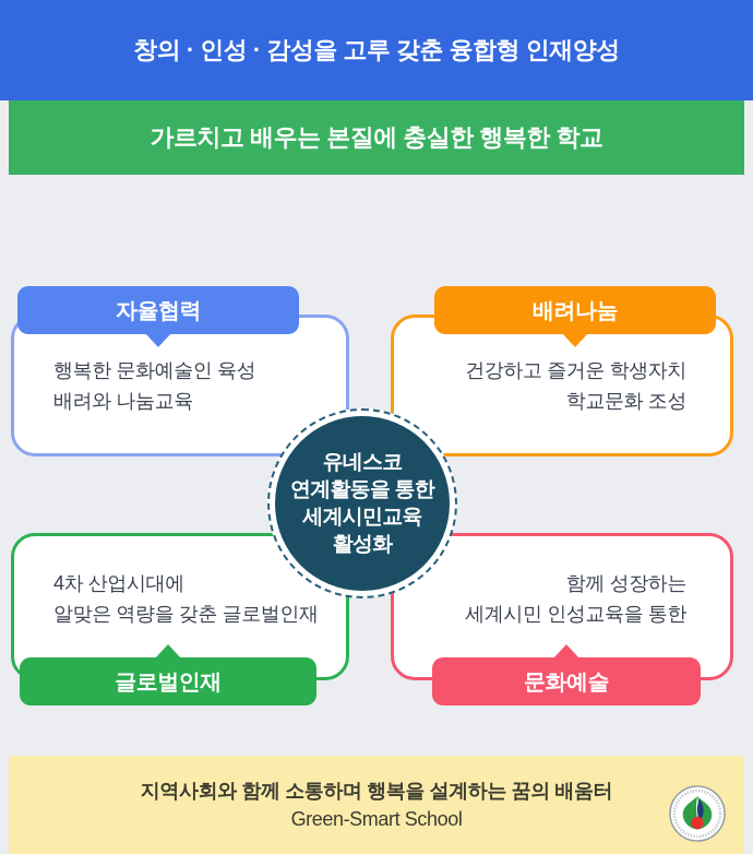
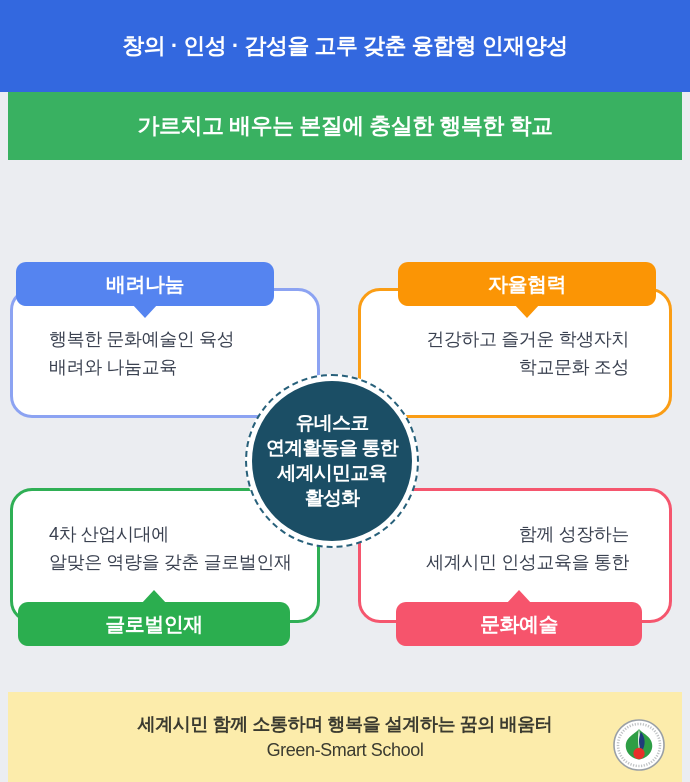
  창의 · 인성 · 감성을 고루 갖춘 융합형 인재양성
  가르치고 배우는 본질에 충실한 행복한 학교
  행복한 문화예술인 육성
  배려와 나눔교육
- 자율협력
+ 배려나눔
  건강하고 즐거운 학생자치
  학교문화 조성
- 배려나눔
+ 자율협력
  4차 산업시대에
  알맞은 역량을 갖춘 글로벌인재
  글로벌인재
  함께 성장하는
  세계시민 인성교육을 통한
  문화예술
  유네스코
  연계활동을 통한
  세계시민교육
  활성화
- 지역사회와 함께 소통하며 행복을 설계하는 꿈의 배움터
+ 세계시민 함께 소통하며 행복을 설계하는 꿈의 배움터
  Green-Smart School
